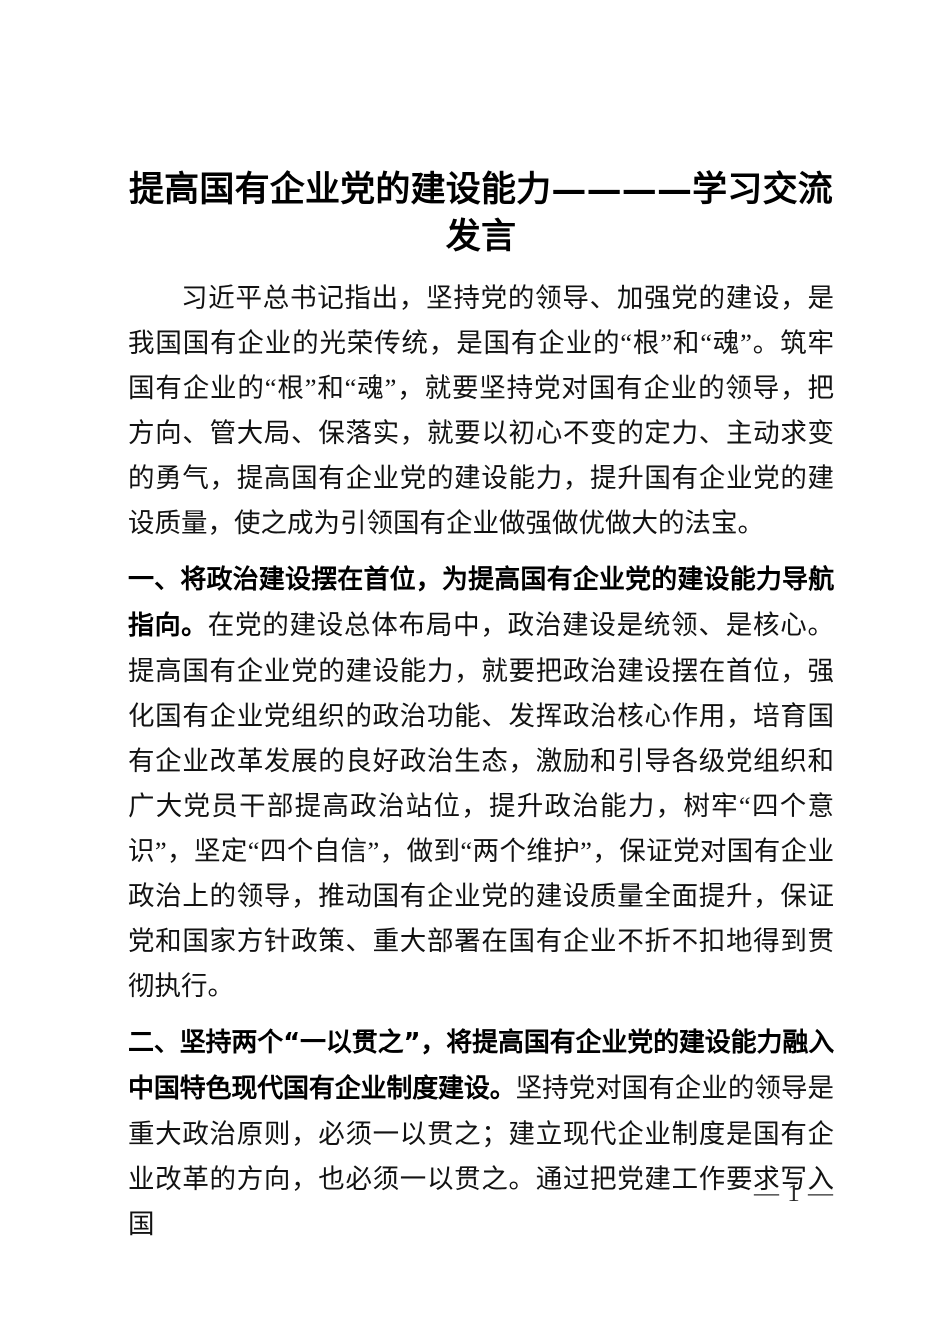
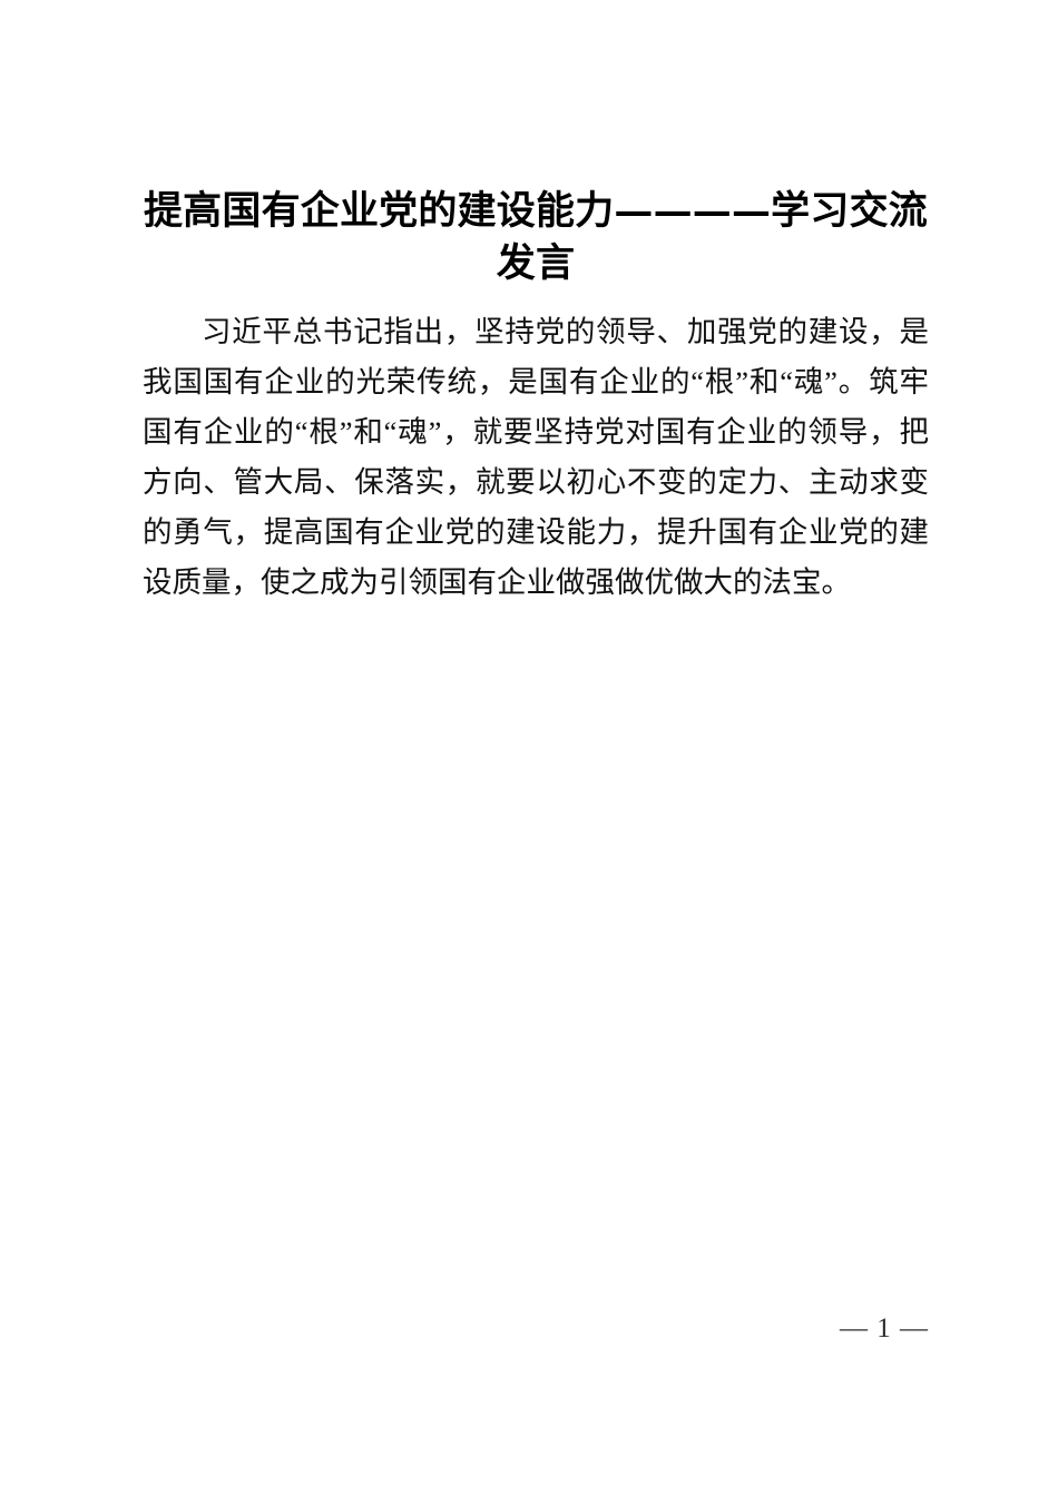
  提高国有企业党的建设能力————学习交流发言
  习近平总书记指出，坚持党的领导、加强党的建设，是我国国有企业的光荣传统，是国有企业的“根”和“魂”。筑牢国有企业的“根”和“魂”，就要坚持党对国有企业的领导，把方向、管大局、保落实，就要以初心不变的定力、主动求变的勇气，提高国有企业党的建设能力，提升国有企业党的建设质量，使之成为引领国有企业做强做优做大的法宝。
- 一、将政治建设摆在首位，为提高国有企业党的建设能力导航指向。在党的建设总体布局中，政治建设是统领、是核心。提高国有企业党的建设能力，就要把政治建设摆在首位，强化国有企业党组织的政治功能、发挥政治核心作用，培育国有企业改革发展的良好政治生态，激励和引导各级党组织和广大党员干部提高政治站位，提升政治能力，树牢“四个意识”，坚定“四个自信”，做到“两个维护”，保证党对国有企业政治上的领导，推动国有企业党的建设质量全面提升，保证党和国家方针政策、重大部署在国有企业不折不扣地得到贯彻执行。
- 二、坚持两个“一以贯之”，将提高国有企业党的建设能力融入中国特色现代国有企业制度建设。坚持党对国有企业的领导是重大政治原则，必须一以贯之；建立现代企业制度是国有企业改革的方向，也必须一以贯之。通过把党建工作要求写入国
  — 1 —
